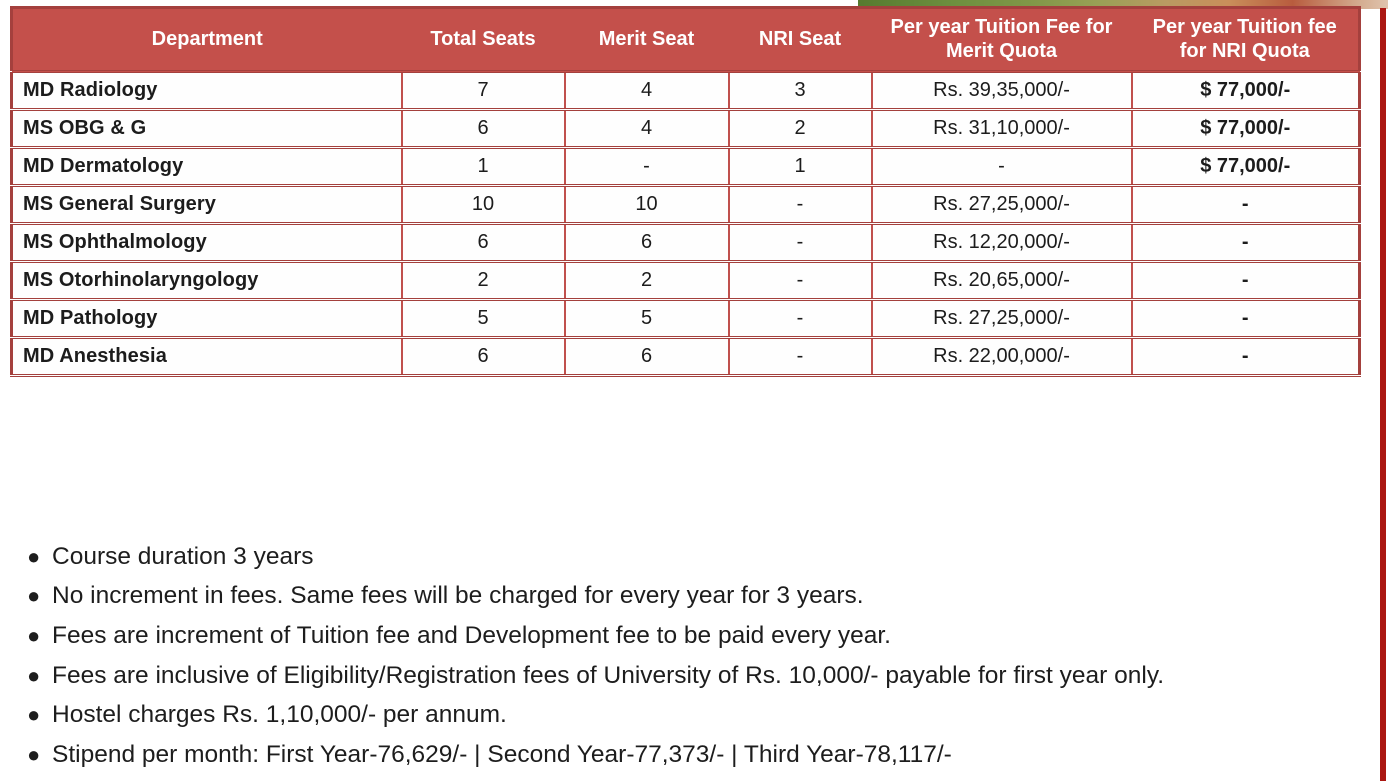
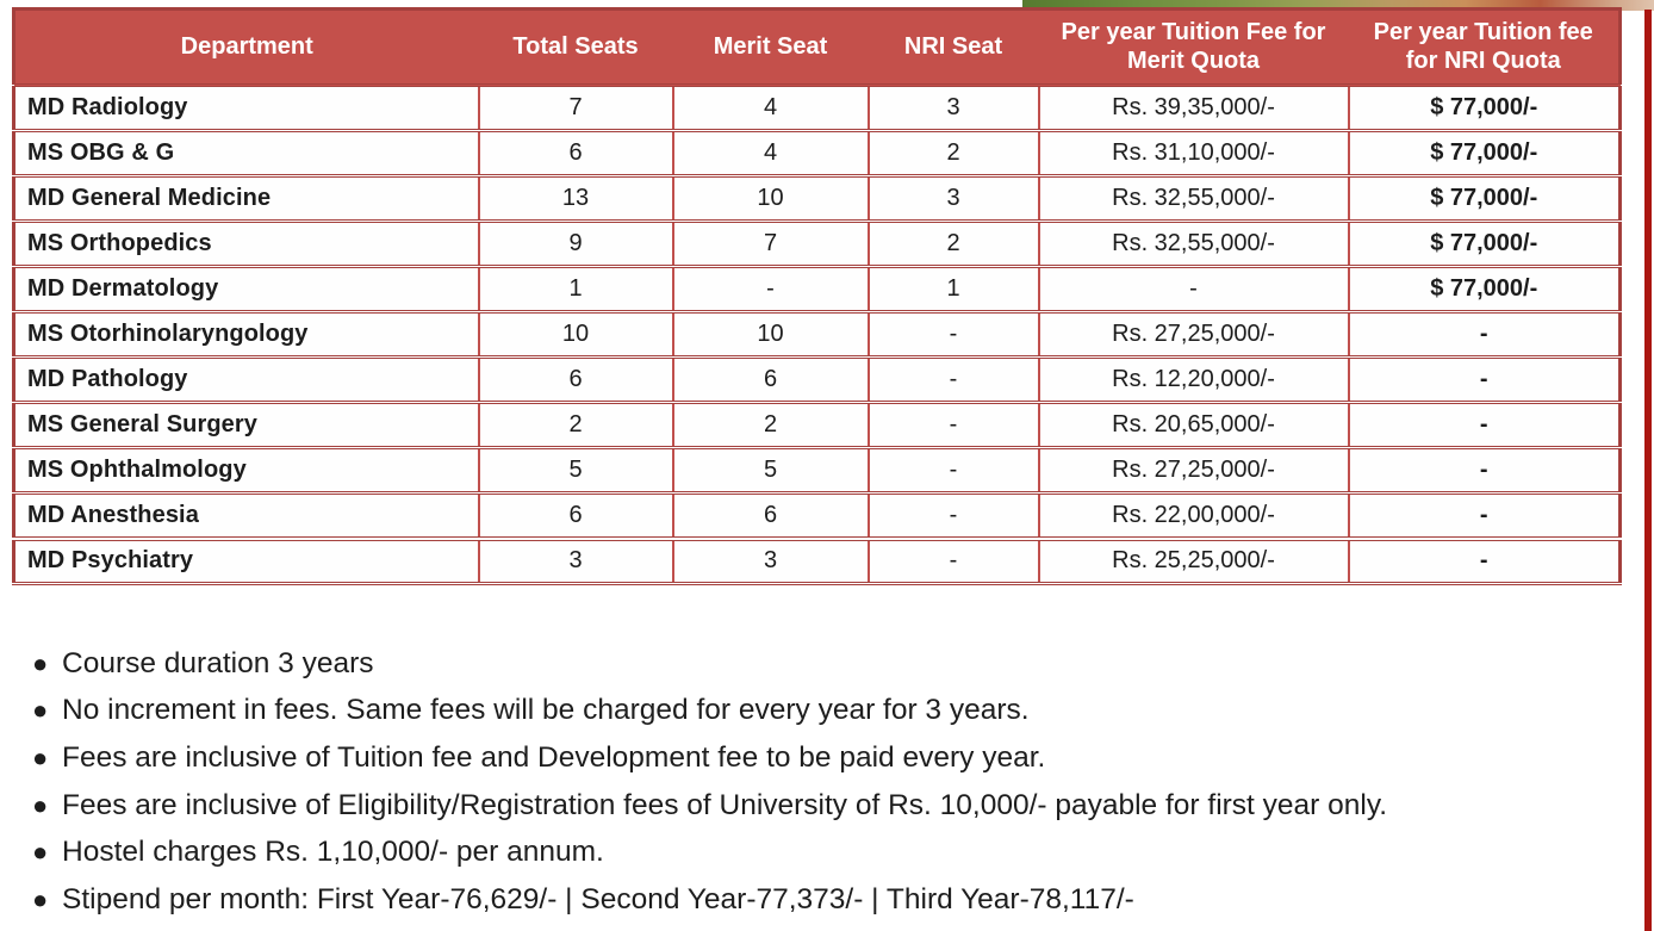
  Department	Total Seats	Merit Seat	NRI Seat	Per year Tuition Fee for Merit Quota	Per year Tuition fee for NRI Quota
  MD Radiology	7	4	3	Rs. 39,35,000/-	$ 77,000/-
  MS OBG & G	6	4	2	Rs. 31,10,000/-	$ 77,000/-
+ MD General Medicine	13	10	3	Rs. 32,55,000/-	$ 77,000/-
+ MS Orthopedics	9	7	2	Rs. 32,55,000/-	$ 77,000/-
  MD Dermatology	1	-	1	-	$ 77,000/-
- MS General Surgery	10	10	-	Rs. 27,25,000/-	-
+ MS Otorhinolaryngology	10	10	-	Rs. 27,25,000/-	-
- MS Ophthalmology	6	6	-	Rs. 12,20,000/-	-
+ MD Pathology	6	6	-	Rs. 12,20,000/-	-
- MS Otorhinolaryngology	2	2	-	Rs. 20,65,000/-	-
+ MS General Surgery	2	2	-	Rs. 20,65,000/-	-
- MD Pathology	5	5	-	Rs. 27,25,000/-	-
+ MS Ophthalmology	5	5	-	Rs. 27,25,000/-	-
  MD Anesthesia	6	6	-	Rs. 22,00,000/-	-
+ MD Psychiatry	3	3	-	Rs. 25,25,000/-	-
  ●
  Course duration 3 years
  ●
  No increment in fees. Same fees will be charged for every year for 3 years.
  ●
- Fees are increment of Tuition fee and Development fee to be paid every year.
+ Fees are inclusive of Tuition fee and Development fee to be paid every year.
  ●
  Fees are inclusive of Eligibility/Registration fees of University of Rs. 10,000/- payable for first year only.
  ●
  Hostel charges Rs. 1,10,000/- per annum.
  ●
  Stipend per month: First Year-76,629/- | Second Year-77,373/- | Third Year-78,117/-
